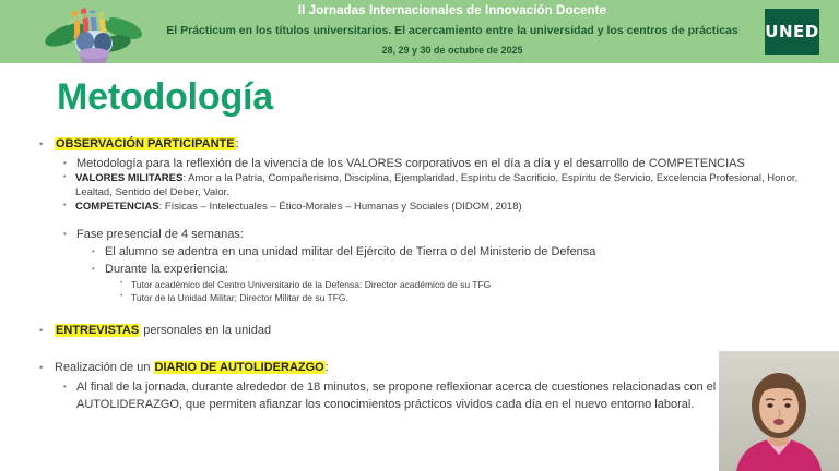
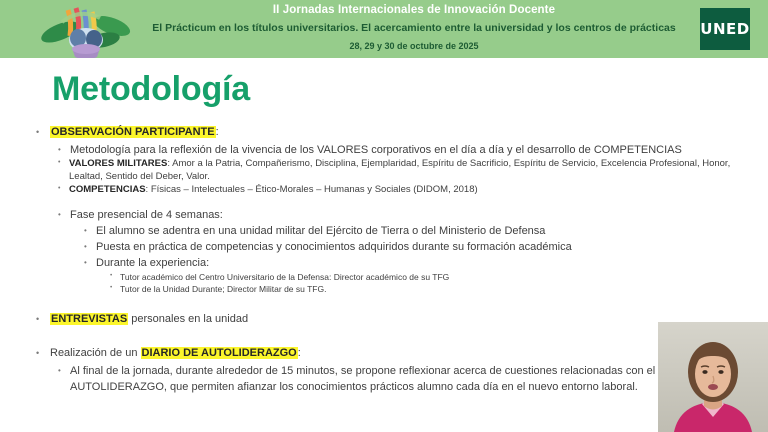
  II Jornadas Internacionales de Innovación Docente
  El Prácticum en los títulos universitarios. El acercamiento entre la universidad y los centros de prácticas
  28, 29 y 30 de octubre de 2025
  UNED
  Metodología
  OBSERVACIÓN PARTICIPANTE:
  Metodología para la reflexión de la vivencia de los VALORES corporativos en el día a día y el desarrollo de COMPETENCIAS
  VALORES MILITARES: Amor a la Patria, Compañerismo, Disciplina, Ejemplaridad, Espíritu de Sacrificio, Espíritu de Servicio, Excelencia Profesional, Honor, Lealtad, Sentido del Deber, Valor.
  COMPETENCIAS: Físicas – Intelectuales – Ético-Morales – Humanas y Sociales (DIDOM, 2018)
  Fase presencial de 4 semanas:
  El alumno se adentra en una unidad militar del Ejército de Tierra o del Ministerio de Defensa
+ Puesta en práctica de competencias y conocimientos adquiridos durante su formación académica
  Durante la experiencia:
  Tutor académico del Centro Universitario de la Defensa: Director académico de su TFG
- Tutor de la Unidad Militar; Director Militar de su TFG.
+ Tutor de la Unidad Durante; Director Militar de su TFG.
  ENTREVISTAS personales en la unidad
  Realización de un DIARIO DE AUTOLIDERAZGO:
- Al final de la jornada, durante alrededor de 18 minutos, se propone reflexionar acerca de cuestiones relacionadas con el
+ Al final de la jornada, durante alrededor de 15 minutos, se propone reflexionar acerca de cuestiones relacionadas con el
- AUTOLIDERAZGO, que permiten afianzar los conocimientos prácticos vividos cada día en el nuevo entorno laboral.
+ AUTOLIDERAZGO, que permiten afianzar los conocimientos prácticos alumno cada día en el nuevo entorno laboral.
